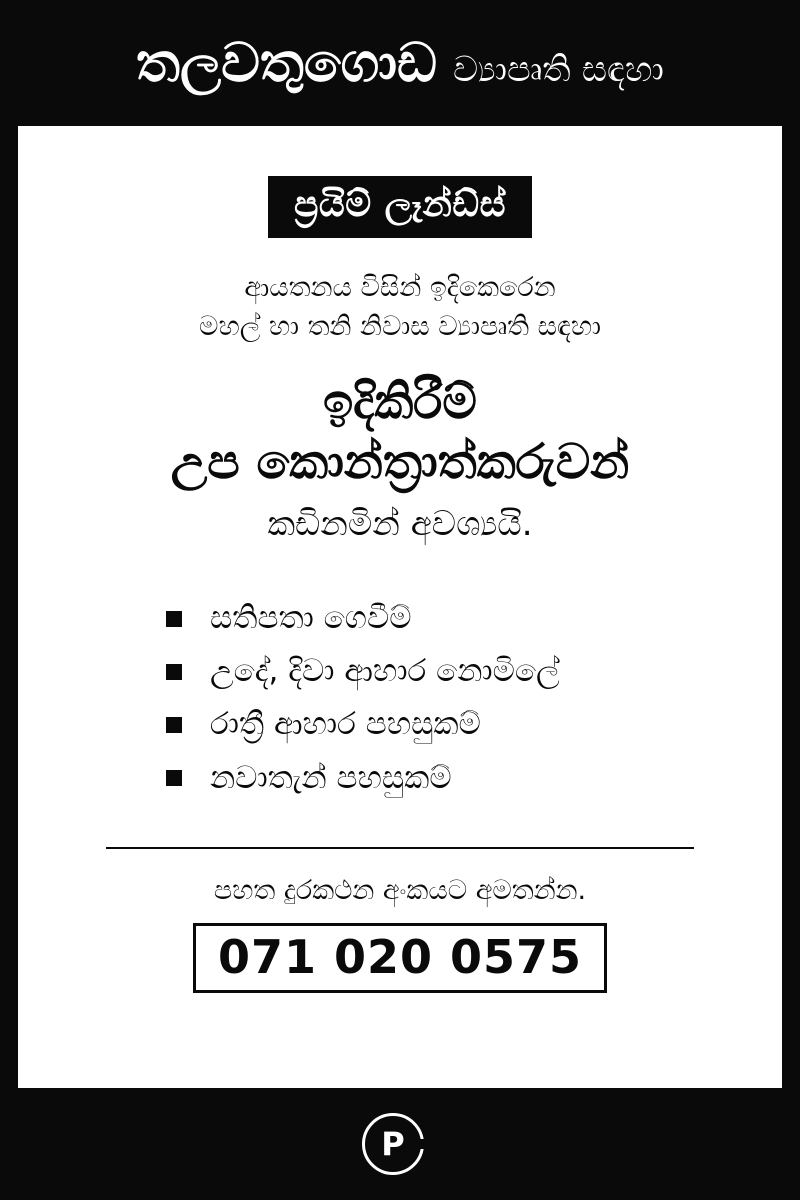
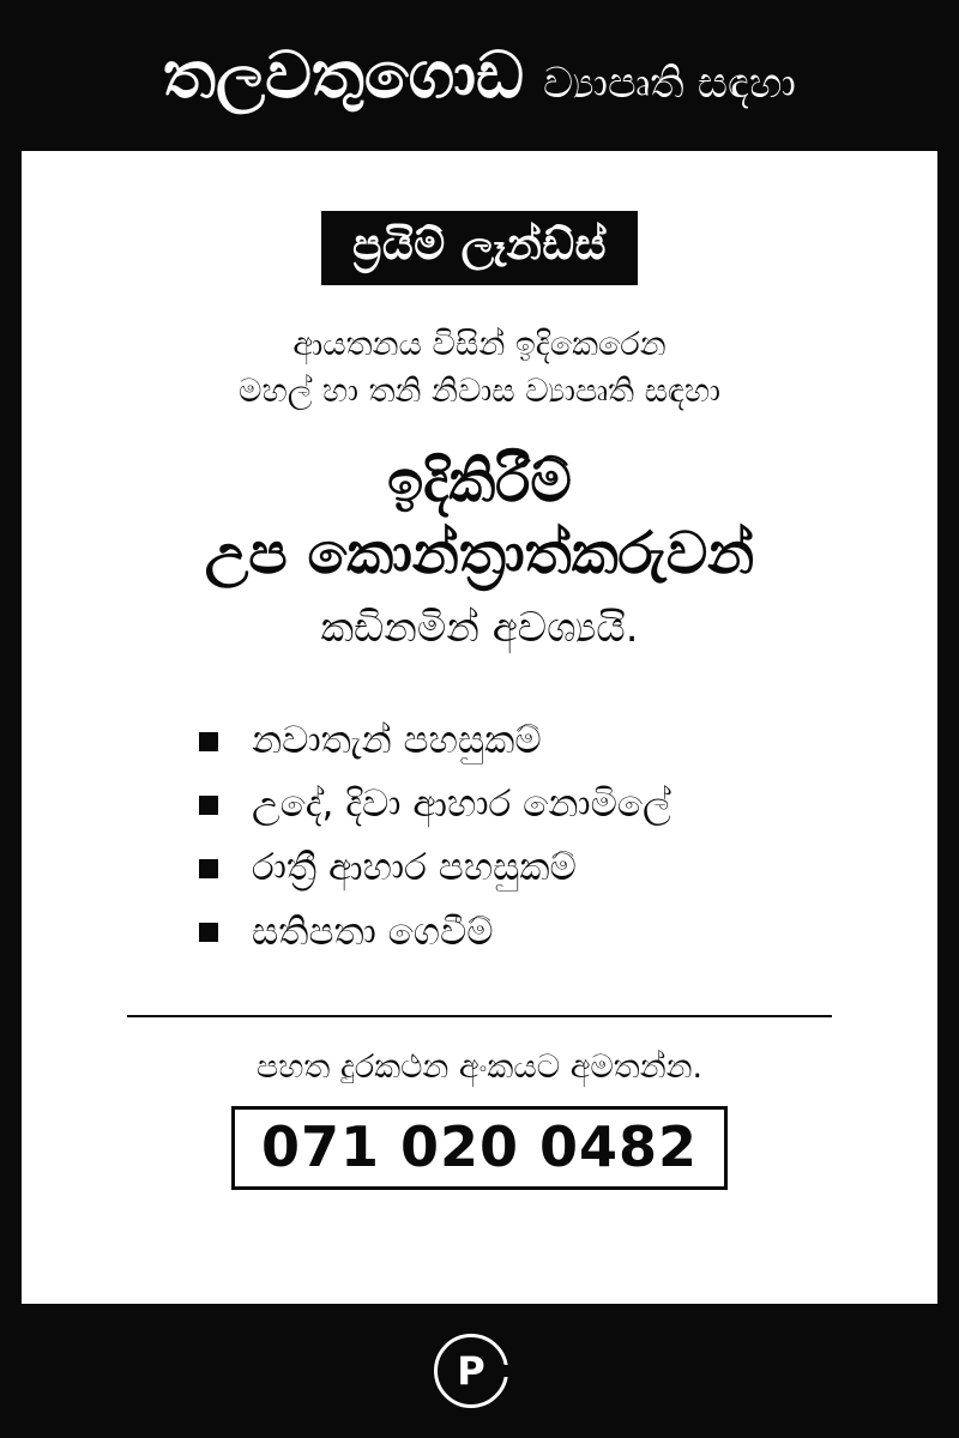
  තලවතුගොඩ
  ව්‍යාපෘති සඳහා
  ප්‍රයිම් ලෑන්ඩ්ස්
  ආයතනය විසින් ඉදිකෙරෙන
  මහල් හා තනි නිවාස ව්‍යාපෘති සඳහා
  ඉදිකිරීම්
  උප කොන්ත්‍රාත්කරුවන්
  කඩිනමින් අවශ්‍යයි.
- සතිපතා ගෙවීම්
+ නවාතැන් පහසුකම්
  උදේ, දිවා ආහාර නොමිලේ
  රාත්‍රී ආහාර පහසුකම්
- නවාතැන් පහසුකම්
+ සතිපතා ගෙවීම්
  පහත දුරකථන අංකයට අමතන්න.
- 071 020 0575
+ 071 020 0482
